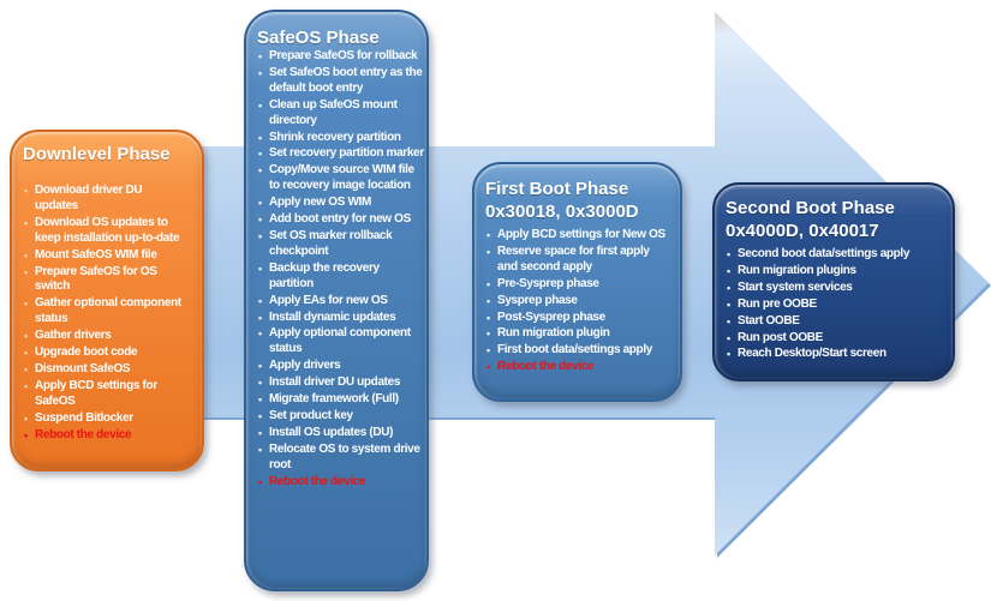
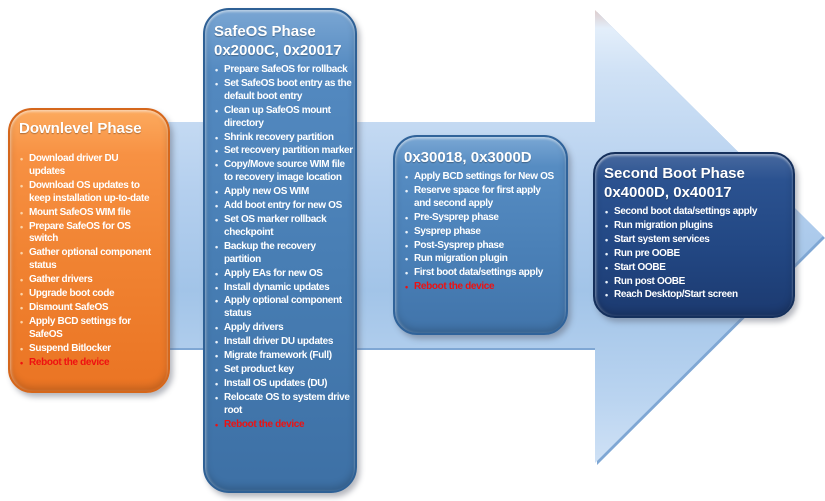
  Downlevel Phase
  •
  Download driver DU updates
  •
  Download OS updates to keep installation up-to-date
  •
  Mount SafeOS WIM file
  •
  Prepare SafeOS for OS switch
  •
  Gather optional component status
  •
  Gather drivers
  •
  Upgrade boot code
  •
  Dismount SafeOS
  •
  Apply BCD settings for SafeOS
  •
  Suspend Bitlocker
  •
  Reboot the device
  SafeOS Phase
+ 0x2000C, 0x20017
  •
  Prepare SafeOS for rollback
  •
  Set SafeOS boot entry as the default boot entry
  •
  Clean up SafeOS mount directory
  •
  Shrink recovery partition
  •
  Set recovery partition marker
  •
  Copy/Move source WIM file to recovery image location
  •
  Apply new OS WIM
  •
  Add boot entry for new OS
  •
  Set OS marker rollback checkpoint
  •
  Backup the recovery partition
  •
  Apply EAs for new OS
  •
  Install dynamic updates
  •
  Apply optional component status
  •
  Apply drivers
  •
  Install driver DU updates
  •
  Migrate framework (Full)
  •
  Set product key
  •
  Install OS updates (DU)
  •
  Relocate OS to system drive root
  •
  Reboot the device
- First Boot Phase
  0x30018, 0x3000D
  •
  Apply BCD settings for New OS
  •
  Reserve space for first apply and second apply
  •
  Pre-Sysprep phase
  •
  Sysprep phase
  •
  Post-Sysprep phase
  •
  Run migration plugin
  •
  First boot data/settings apply
  •
  Reboot the device
  Second Boot Phase
  0x4000D, 0x40017
  •
  Second boot data/settings apply
  •
  Run migration plugins
  •
  Start system services
  •
  Run pre OOBE
  •
  Start OOBE
  •
  Run post OOBE
  •
  Reach Desktop/Start screen
